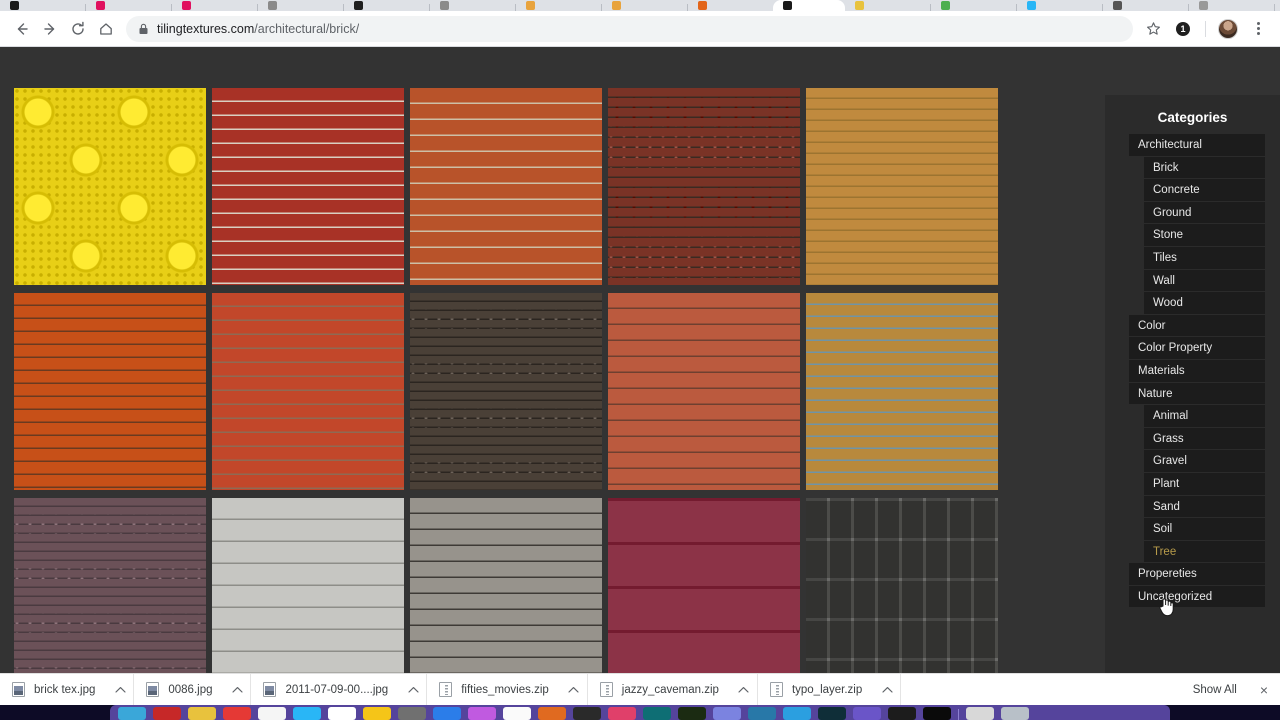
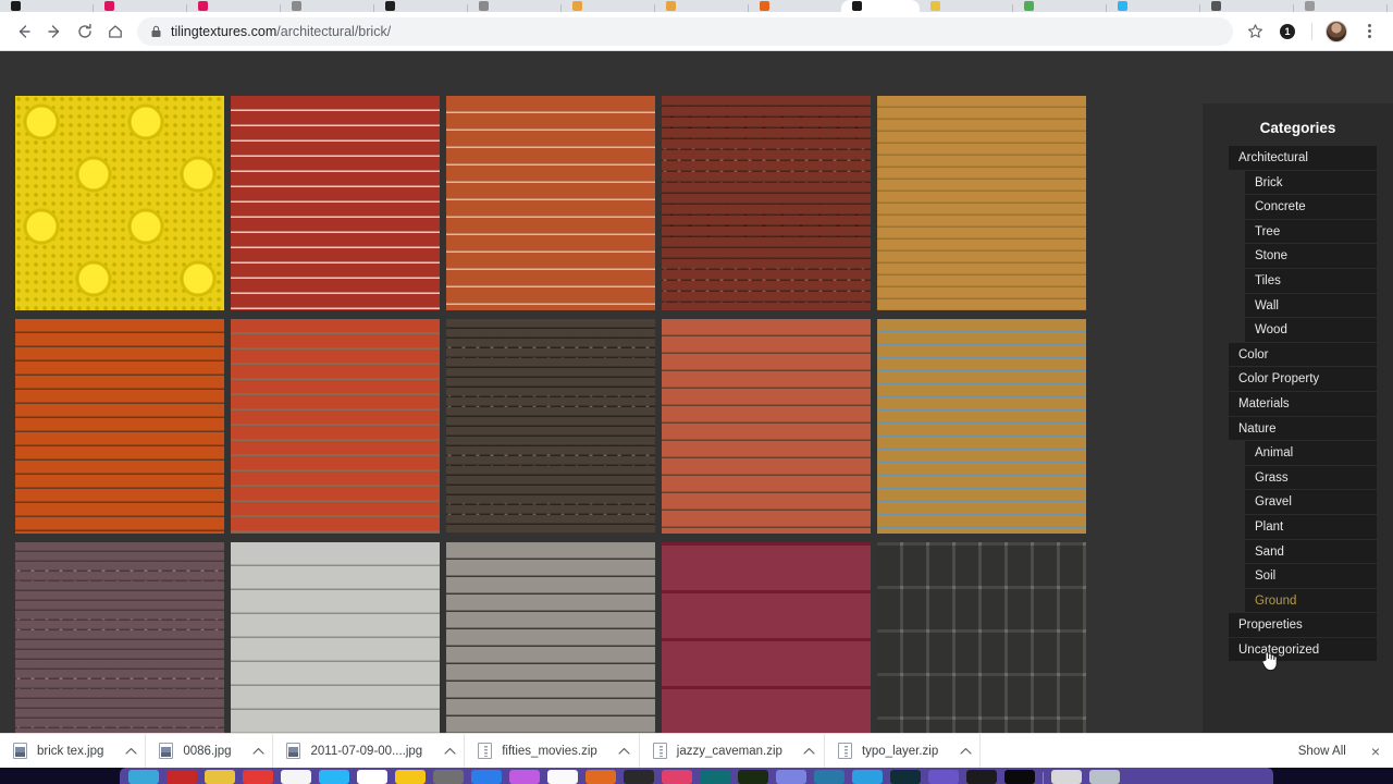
  tilingtextures.com/architectural/brick/
  1
  Categories
  Architectural
  Brick
  Concrete
- Ground
+ Tree
  Stone
  Tiles
  Wall
  Wood
  Color
  Color Property
  Materials
  Nature
  Animal
  Grass
  Gravel
  Plant
  Sand
  Soil
- Tree
+ Ground
  Propereties
  Uncategorized
  brick tex.jpg
  0086.jpg
  2011-07-09-00....jpg
  fifties_movies.zip
  jazzy_caveman.zip
  typo_layer.zip
  Show All
  ×
